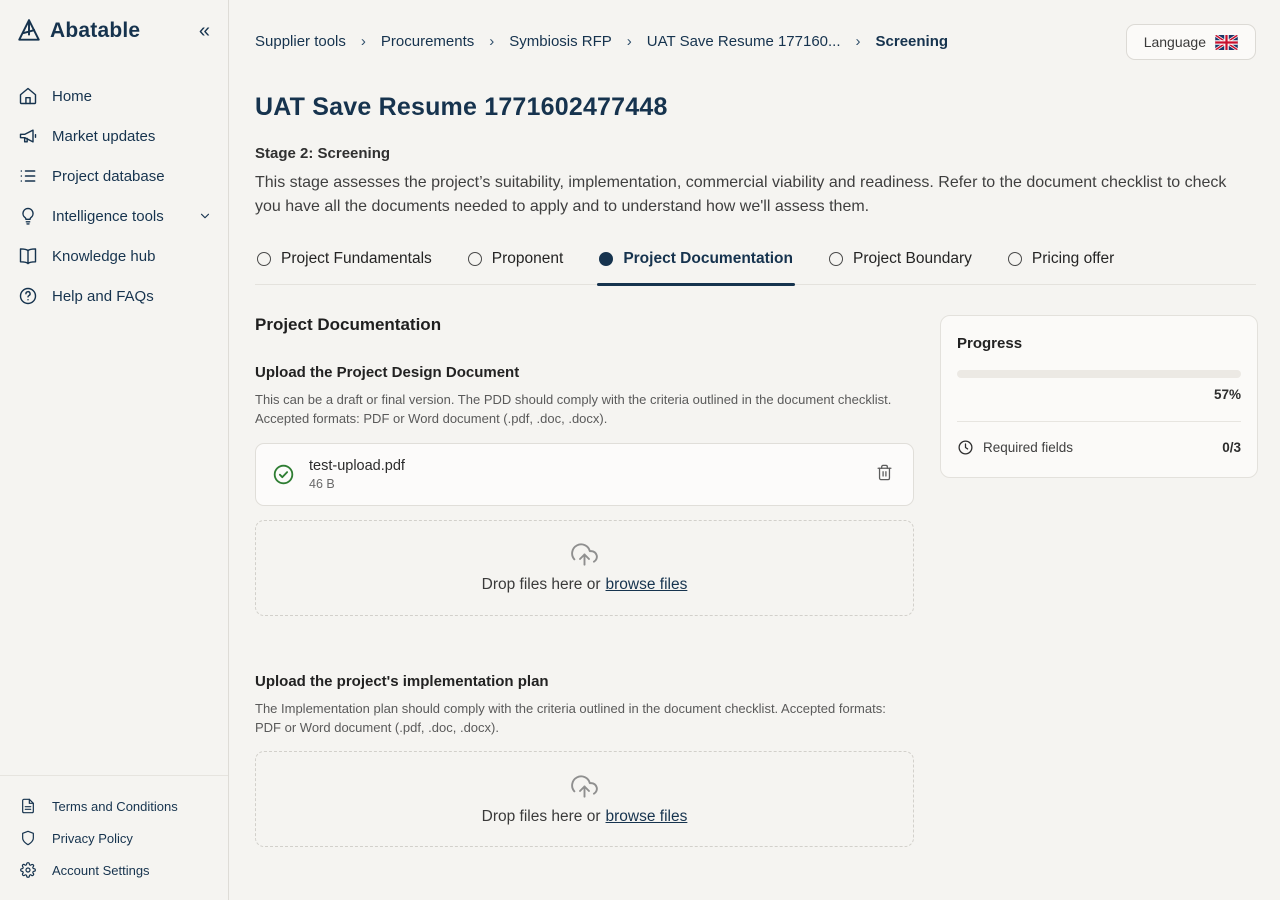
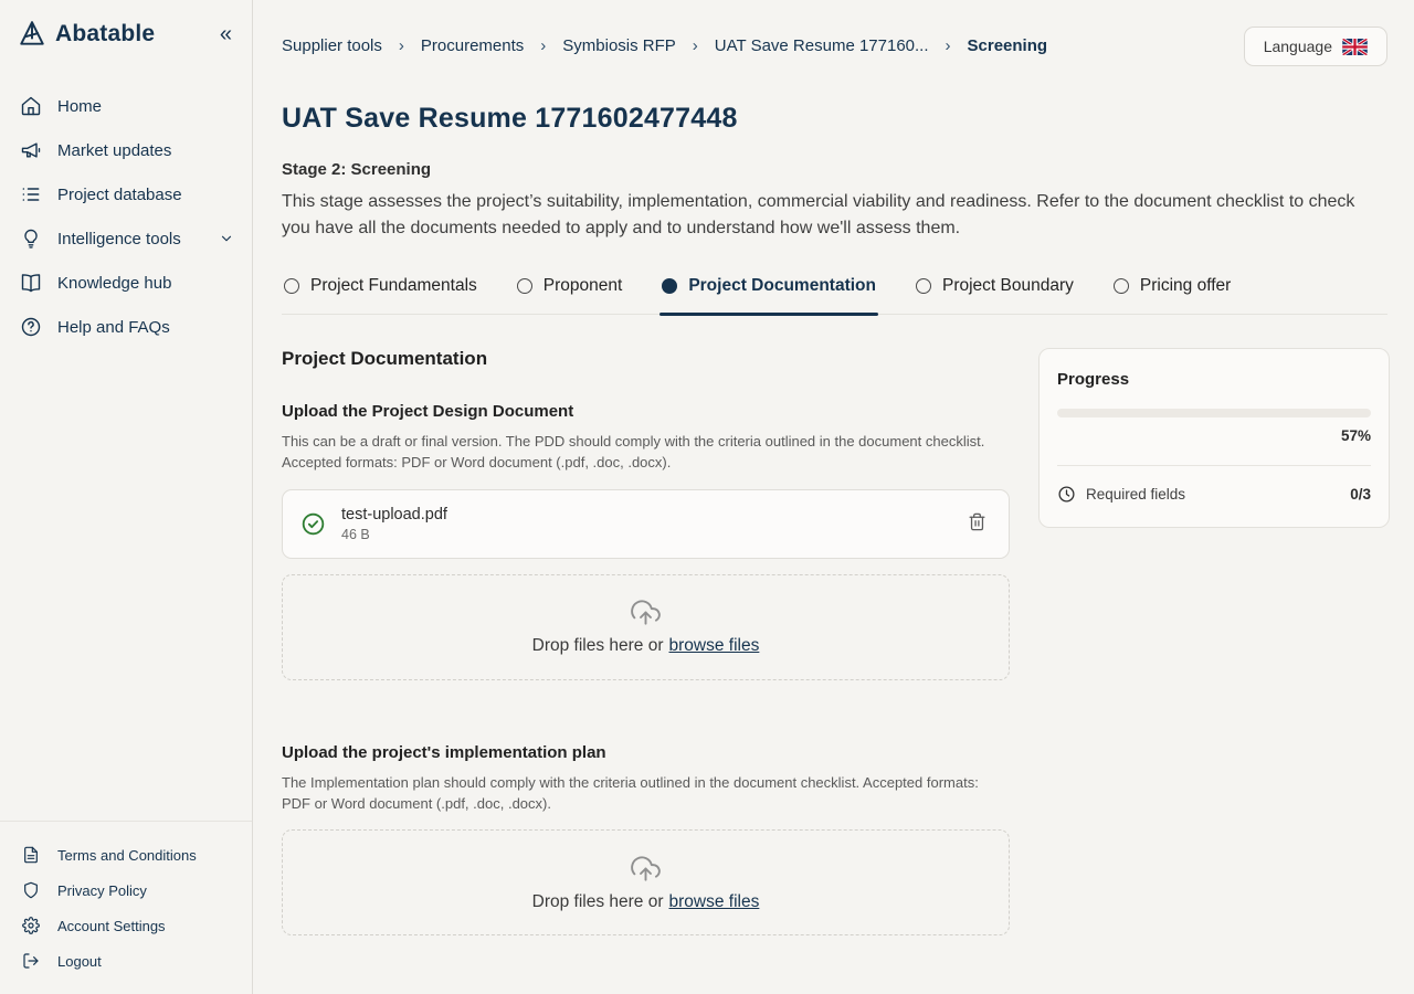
  Abatable
  «
  Home
  Market updates
  Project database
  Intelligence tools
  Knowledge hub
  Help and FAQs
  Terms and Conditions
  Privacy Policy
  Account Settings
+ Logout
  Supplier tools
  ›
  Procurements
  ›
  Symbiosis RFP
  ›
  UAT Save Resume 177160...
  ›
  Screening
  Language
  UAT Save Resume 1771602477448
  Stage 2: Screening
  This stage assesses the project’s suitability, implementation, commercial viability and readiness. Refer to the document checklist to check you have all the documents needed to apply and to understand how we'll assess them.
  Project Fundamentals
  Proponent
  Project Documentation
  Project Boundary
  Pricing offer
  Project Documentation
  Upload the Project Design Document
  This can be a draft or final version. The PDD should comply with the criteria outlined in the document checklist. Accepted formats: PDF or Word document (.pdf, .doc, .docx).
  test-upload.pdf
  46 B
  Drop files here or browse files
  Upload the project's implementation plan
  The Implementation plan should comply with the criteria outlined in the document checklist. Accepted formats: PDF or Word document (.pdf, .doc, .docx).
  Drop files here or browse files
  Progress
  57%
  Required fields
  0/3
